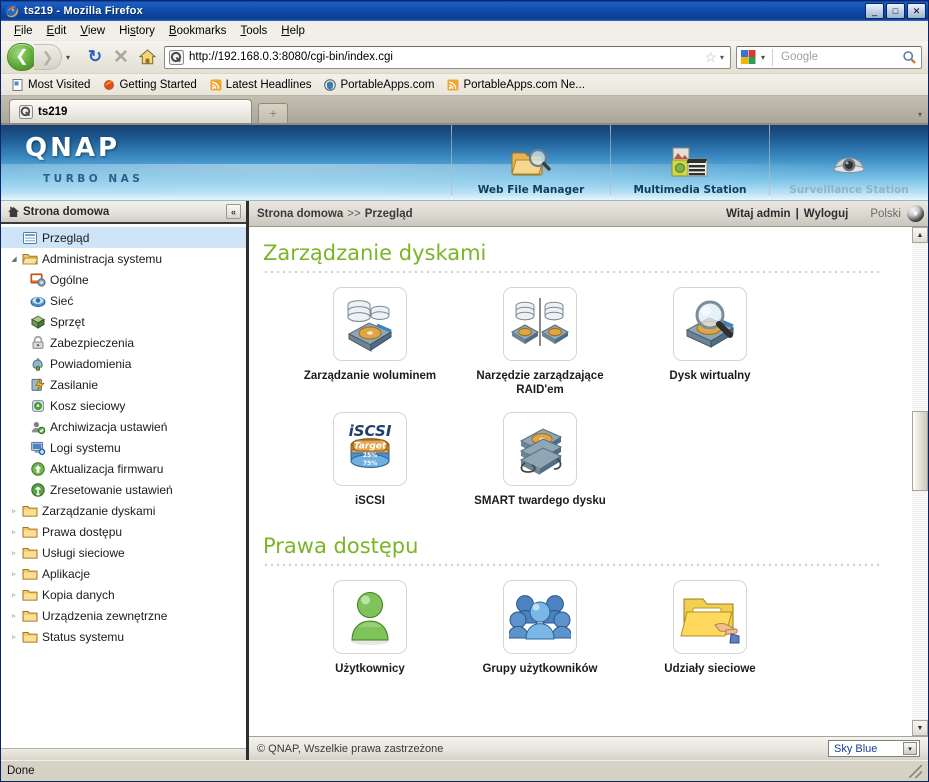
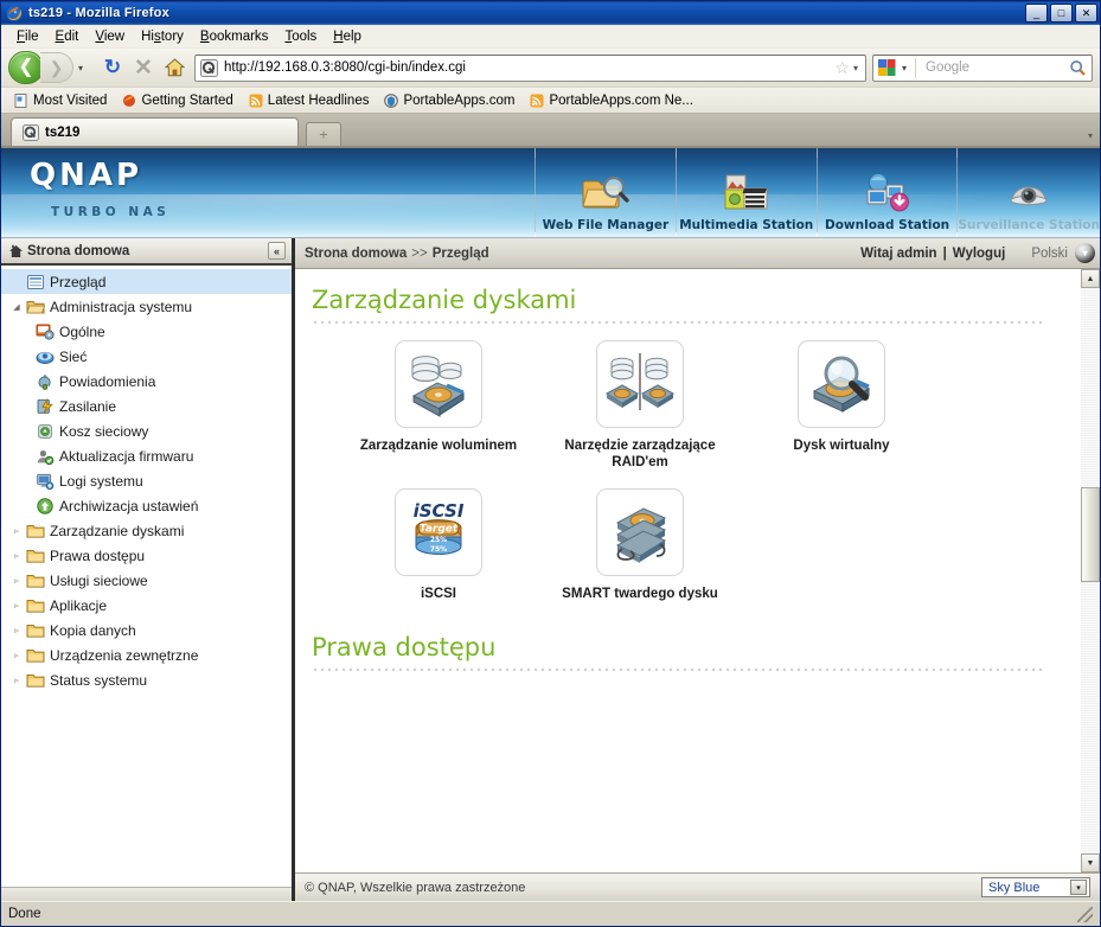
  ts219 - Mozilla Firefox
  _
  □
  ✕
  File
  Edit
  View
  History
  Bookmarks
  Tools
  Help
  ❮
  ❯
  ▾
  ↻
  ✕
  http://192.168.0.3:8080/cgi-bin/index.cgi
  ☆
  ▾
  ▾
  Google
  Most Visited
  Getting Started
  Latest Headlines
  PortableApps.com
  PortableApps.com Ne...
  ts219
  ＋
  ▾
  QNAP
  TURBO NAS
  Web File Manager
  Multimedia Station
+ Download Station
  Surveillance Station
  Strona domowa
  «
  Przegląd
  Administracja systemu
  Ogólne
  Sieć
- Sprzęt
- Zabezpieczenia
  Powiadomienia
  Zasilanie
  Kosz sieciowy
- Archiwizacja ustawień
+ Aktualizacja firmwaru
  Logi systemu
- Aktualizacja firmwaru
+ Archiwizacja ustawień
- Zresetowanie ustawień
  Zarządzanie dyskami
  Prawa dostępu
  Usługi sieciowe
  Aplikacje
  Kopia danych
  Urządzenia zewnętrzne
  Status systemu
  Strona domowa
  >>
  Przegląd
  Witaj admin
  |
  Wyloguj
  Polski
  ▾
  Zarządzanie dyskami
  Zarządzanie woluminem
  Narzędzie zarządzające RAID'em
  Dysk wirtualny
  iSCSI
  Target
  iSCSI
  SMART twardego dysku
  Prawa dostępu
- Użytkownicy
- Grupy użytkowników
- Udziały sieciowe
  © QNAP, Wszelkie prawa zastrzeżone
  Sky Blue
  Done
